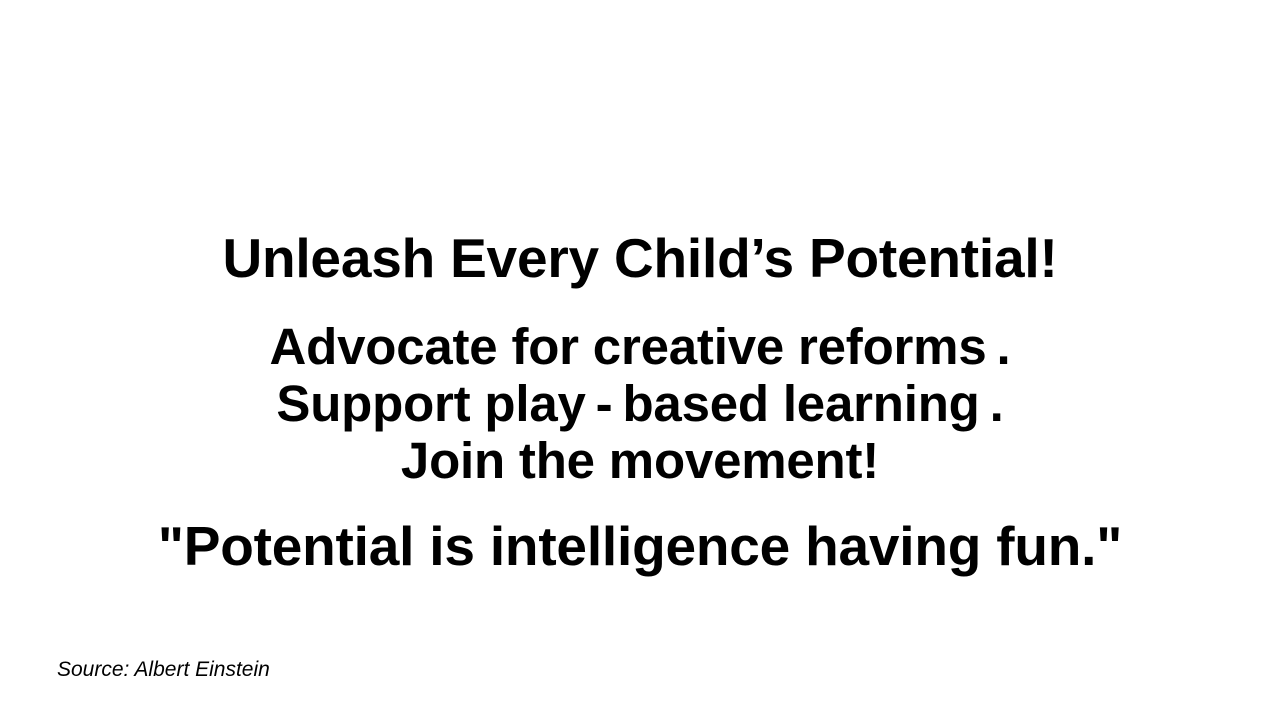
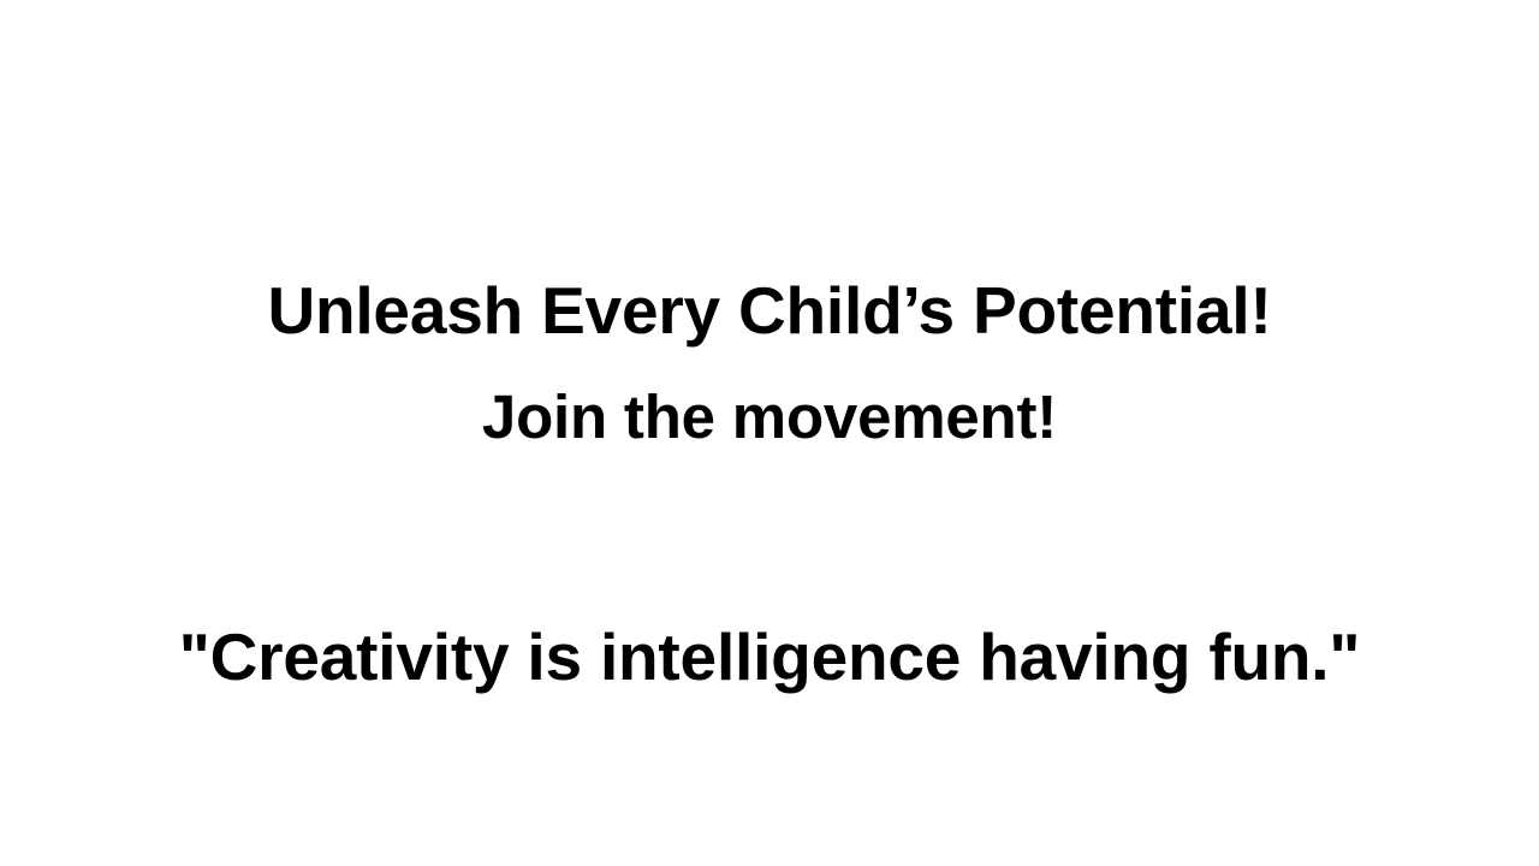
  Unleash Every Child’s Potential!
- Advocate for creative reforms .
- Support play - based learning .
  Join the movement!
- "Potential is intelligence having fun."
+ "Creativity is intelligence having fun."
- Source: Albert Einstein
